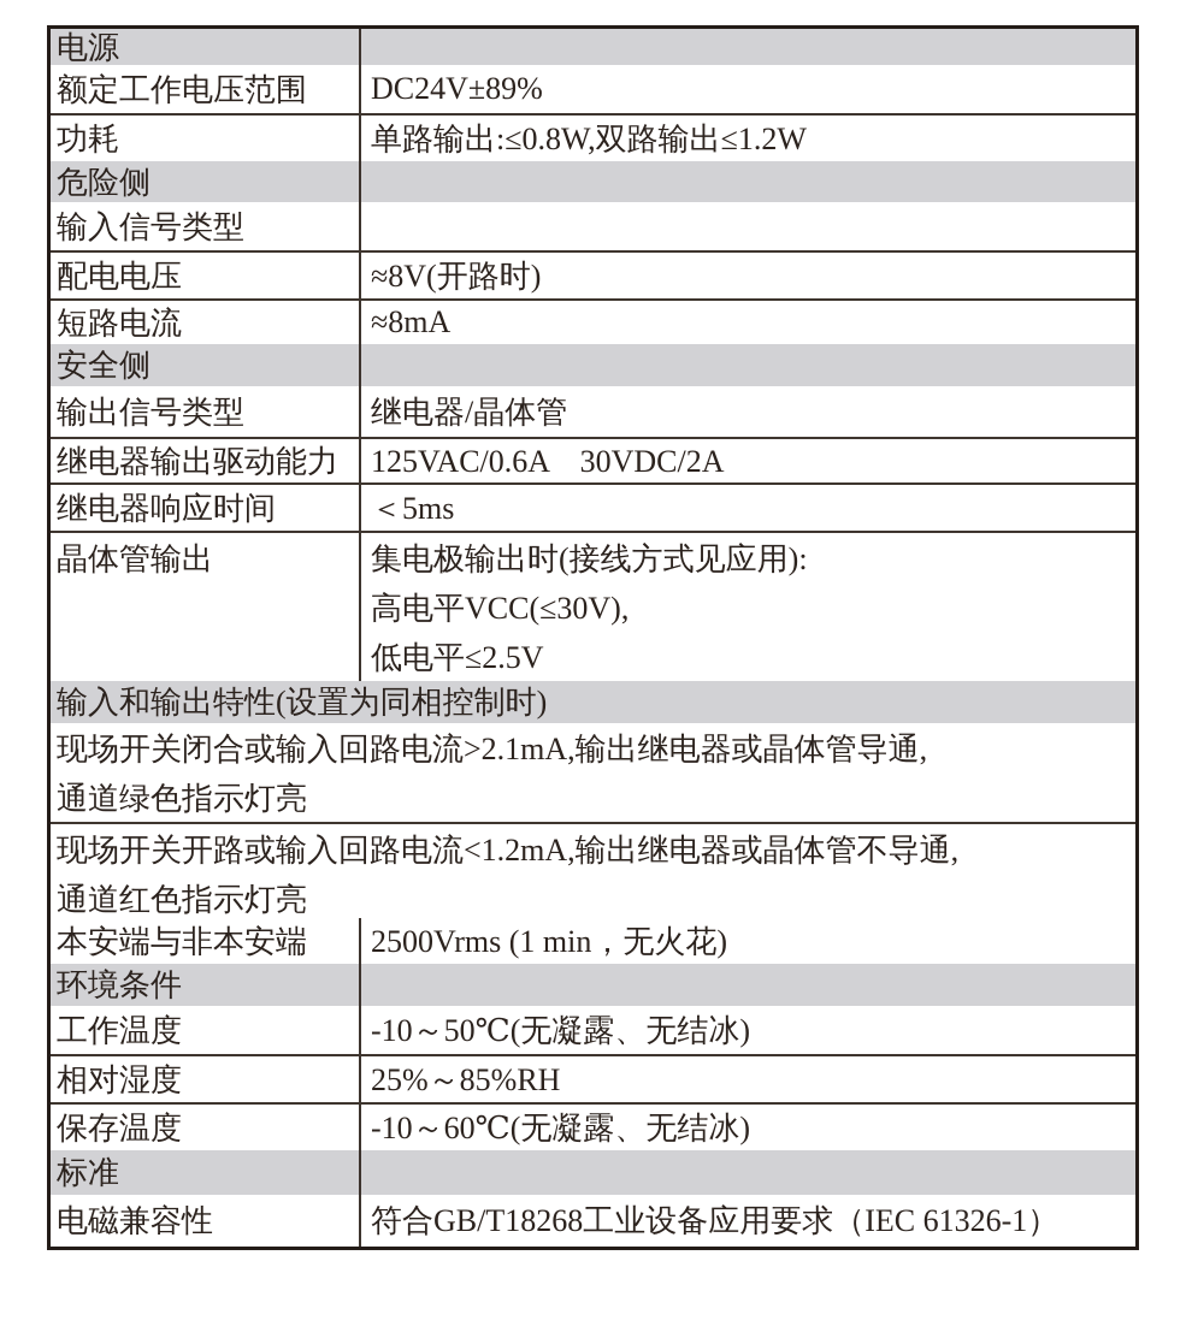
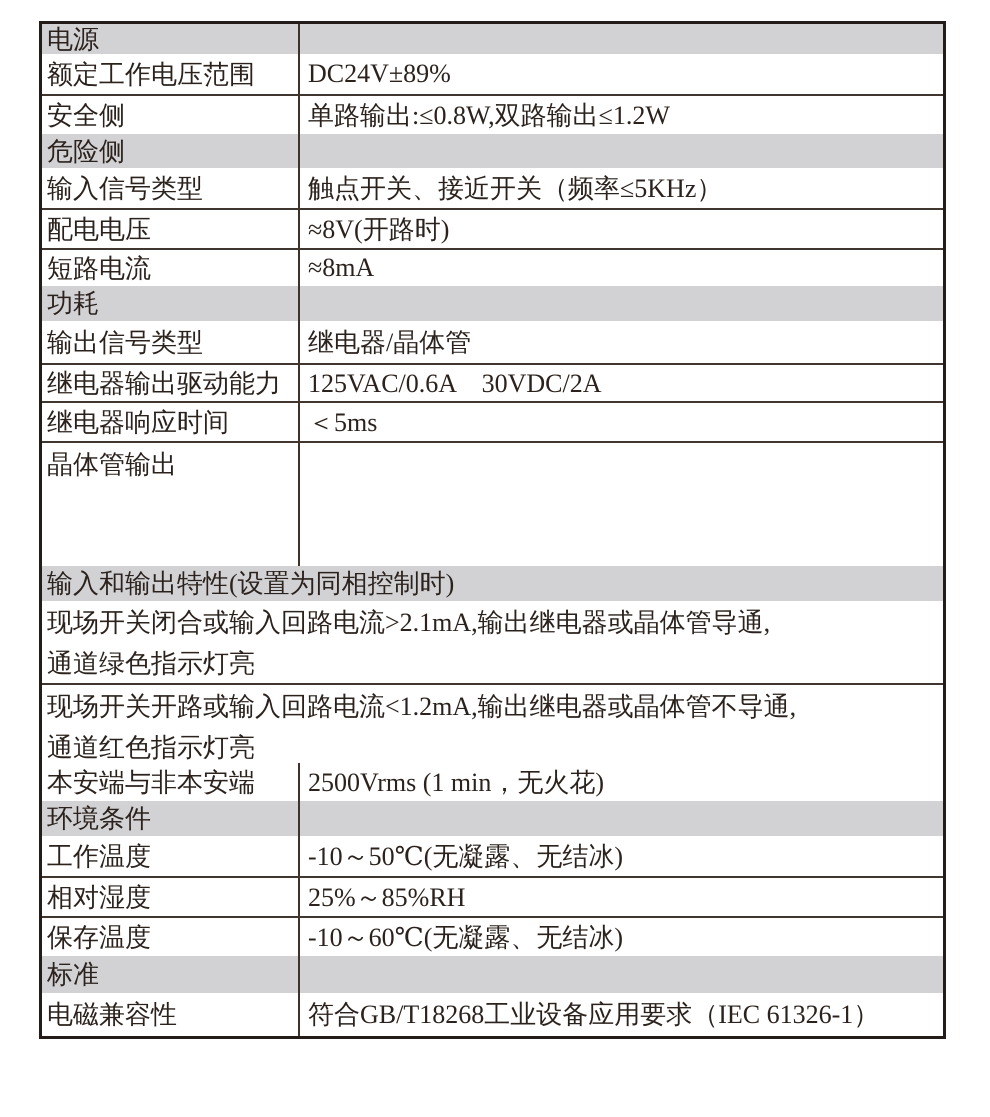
  电源
  额定工作电压范围
  DC24V±89%
- 功耗
+ 安全侧
  单路输出:≤0.8W,双路输出≤1.2W
  危险侧
  输入信号类型
+ 触点开关、接近开关（频率≤5KHz）
  配电电压
  ≈8V(开路时)
  短路电流
  ≈8mA
- 安全侧
+ 功耗
  输出信号类型
  继电器/晶体管
  继电器输出驱动能力
  125VAC/0.6A 30VDC/2A
  继电器响应时间
  ＜5ms
  晶体管输出
- 集电极输出时(接线方式见应用):
- 高电平VCC(≤30V),
- 低电平≤2.5V
  输入和输出特性(设置为同相控制时)
  现场开关闭合或输入回路电流>2.1mA,输出继电器或晶体管导通,
  通道绿色指示灯亮
  现场开关开路或输入回路电流<1.2mA,输出继电器或晶体管不导通,
  通道红色指示灯亮
  本安端与非本安端
  2500Vrms (1 min，无火花)
  环境条件
  工作温度
  -10～50℃(无凝露、无结冰)
  相对湿度
  25%～85%RH
  保存温度
  -10～60℃(无凝露、无结冰)
  标准
  电磁兼容性
  符合GB/T18268工业设备应用要求（IEC 61326-1）
